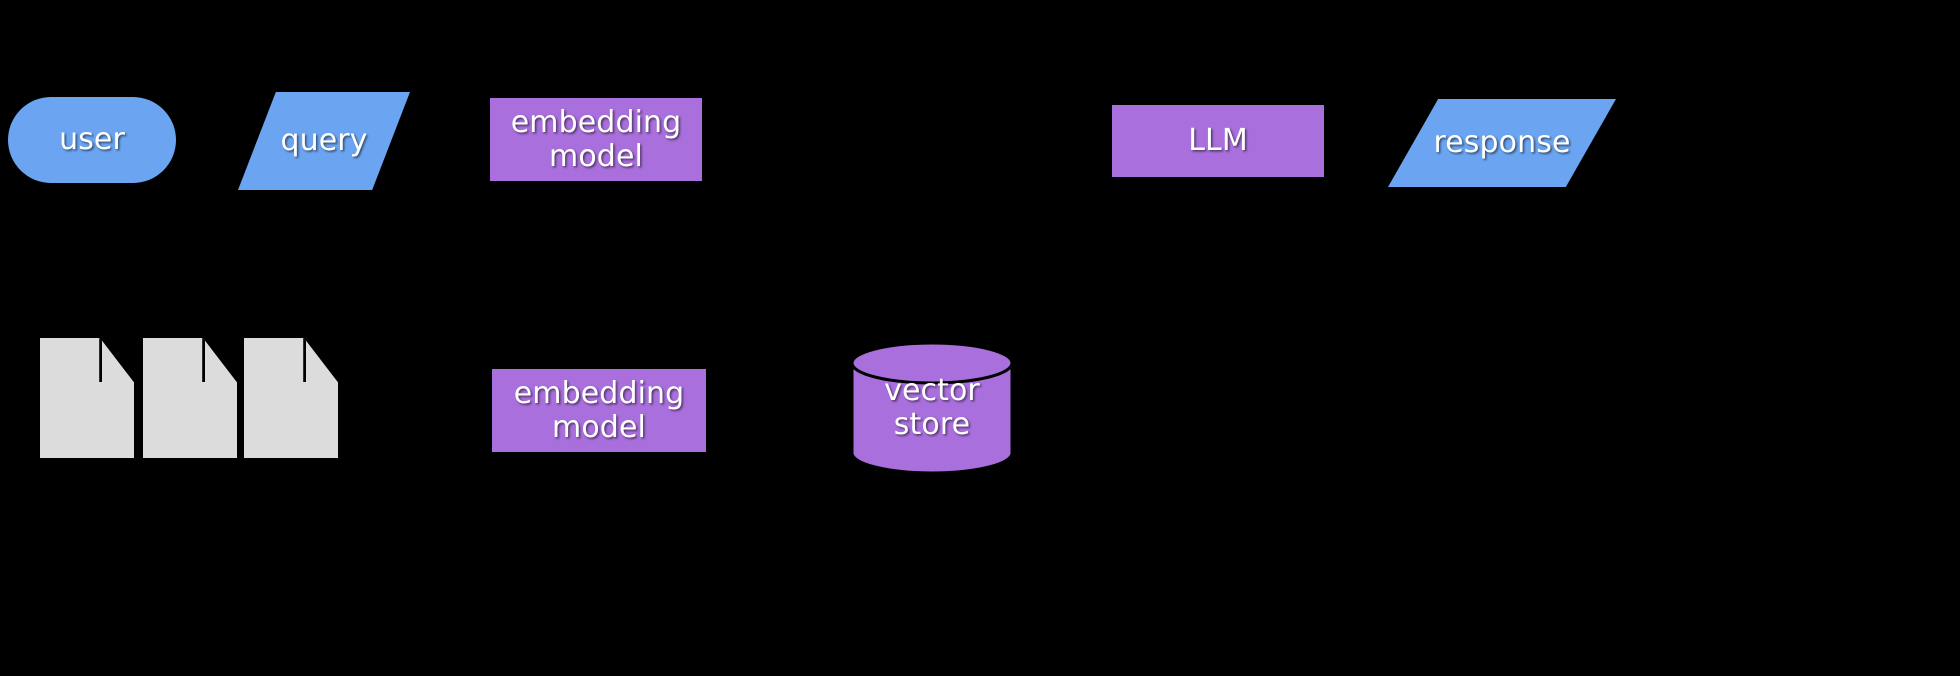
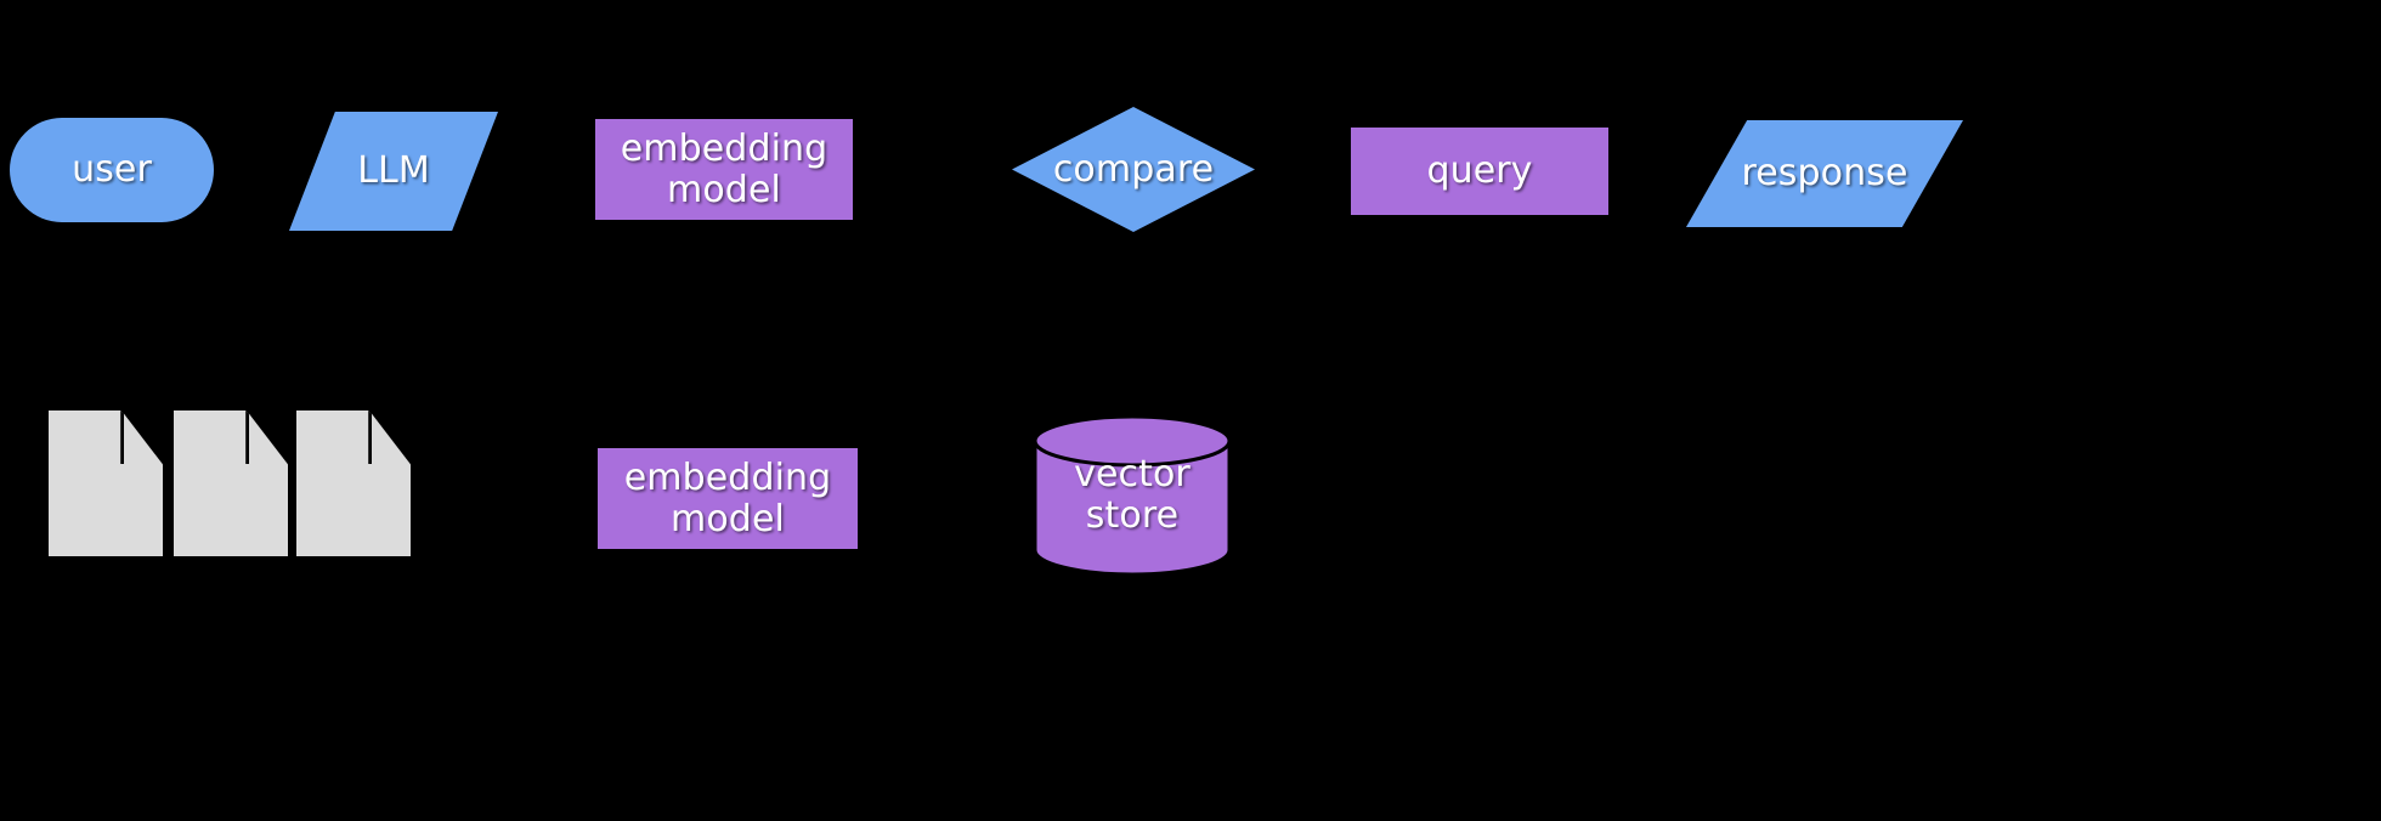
  user
- query
+ LLM
  embedding
  model
+ compare
- LLM
+ query
  response
  embedding
  model
  vector store
